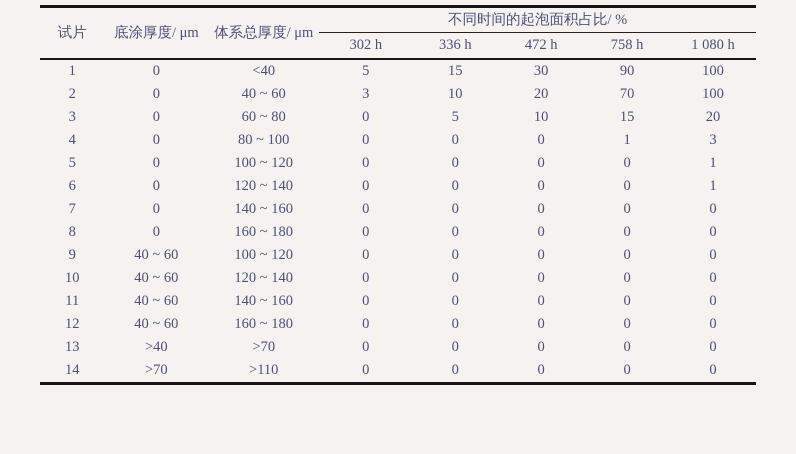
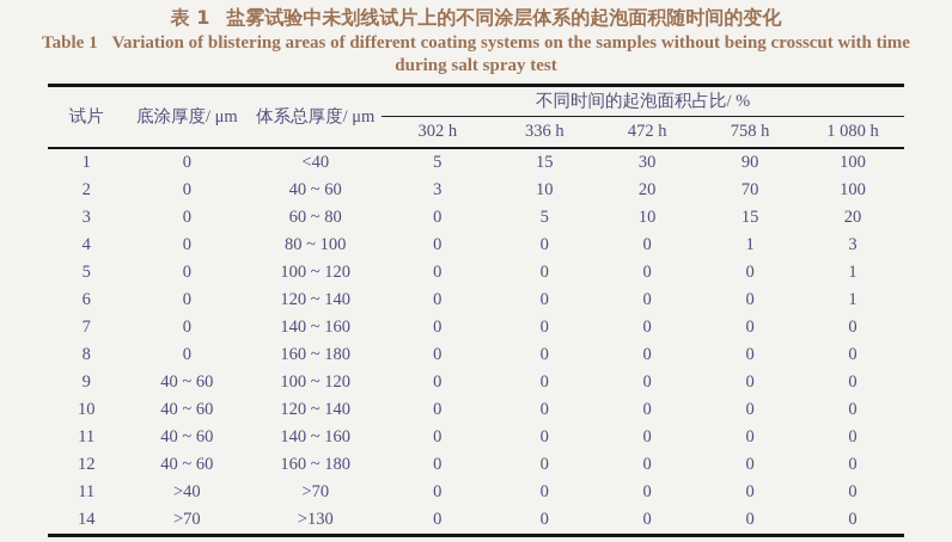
+ 表 1 盐雾试验中未划线试片上的不同涂层体系的起泡面积随时间的变化
+ Table 1 Variation of blistering areas of different coating systems on the samples without being crosscut with time
+ during salt spray test
  试片	底涂厚度/ μm	体系总厚度/ μm	不同时间的起泡面积占比/ %
  302 h	336 h	472 h	758 h	1 080 h
  1	0	<40	5	15	30	90	100
  2	0	40 ~ 60	3	10	20	70	100
  3	0	60 ~ 80	0	5	10	15	20
  4	0	80 ~ 100	0	0	0	1	3
  5	0	100 ~ 120	0	0	0	0	1
  6	0	120 ~ 140	0	0	0	0	1
  7	0	140 ~ 160	0	0	0	0	0
  8	0	160 ~ 180	0	0	0	0	0
  9	40 ~ 60	100 ~ 120	0	0	0	0	0
  10	40 ~ 60	120 ~ 140	0	0	0	0	0
  11	40 ~ 60	140 ~ 160	0	0	0	0	0
  12	40 ~ 60	160 ~ 180	0	0	0	0	0
- 13	>40	>70	0	0	0	0	0
+ 11	>40	>70	0	0	0	0	0
- 14	>70	>110	0	0	0	0	0
+ 14	>70	>130	0	0	0	0	0
